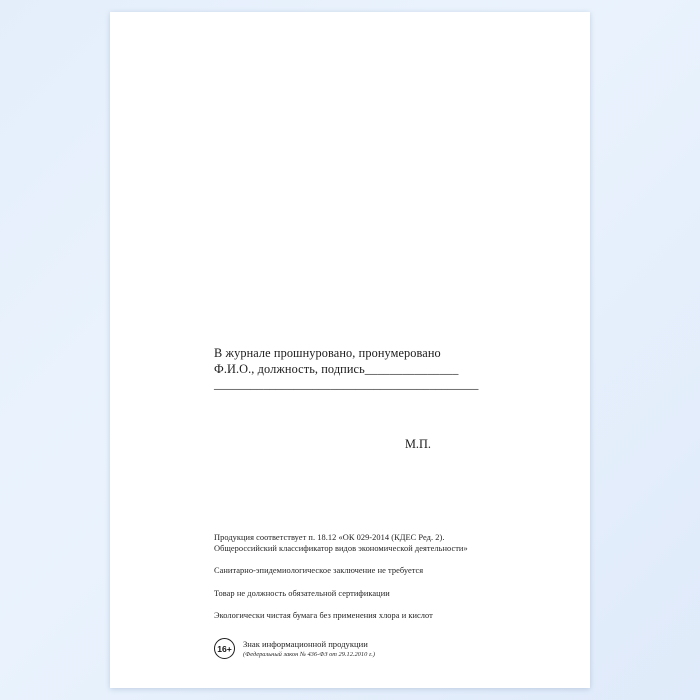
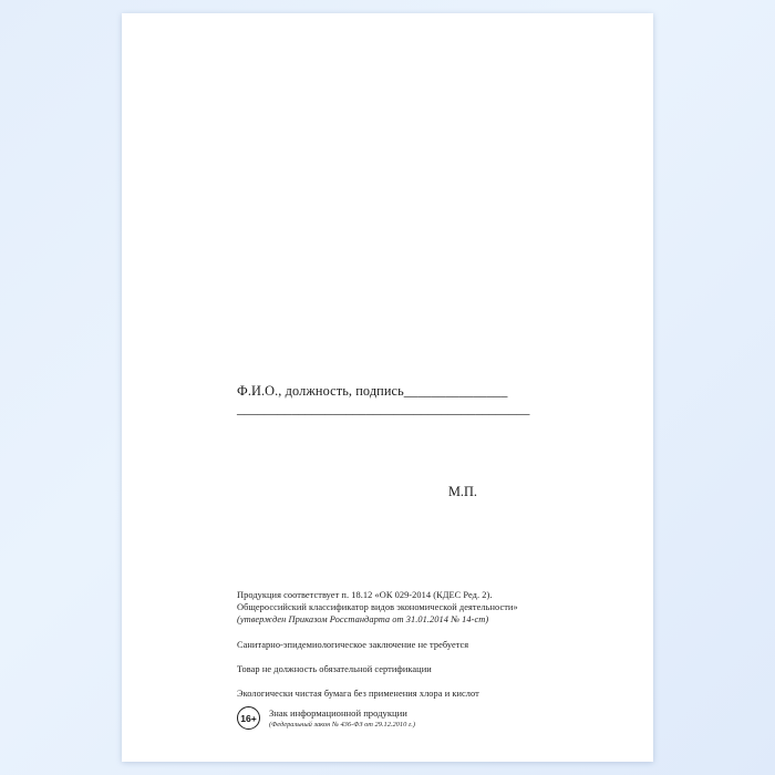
- В журнале прошнуровано, пронумеровано
  Ф.И.О., должность, подпись_______________
  ___________________________________________
  М.П.
  Продукция соответствует п. 18.12 «ОК 029-2014 (КДЕС Ред. 2).
  Общероссийский классификатор видов экономической деятельности»
+ (утвержден Приказом Росстандарта от 31.01.2014 № 14-ст)
  Санитарно-эпидемиологическое заключение не требуется
  Товар не должность обязательной сертификации
  Экологически чистая бумага без применения хлора и кислот
  16+
  Знак информационной продукции
